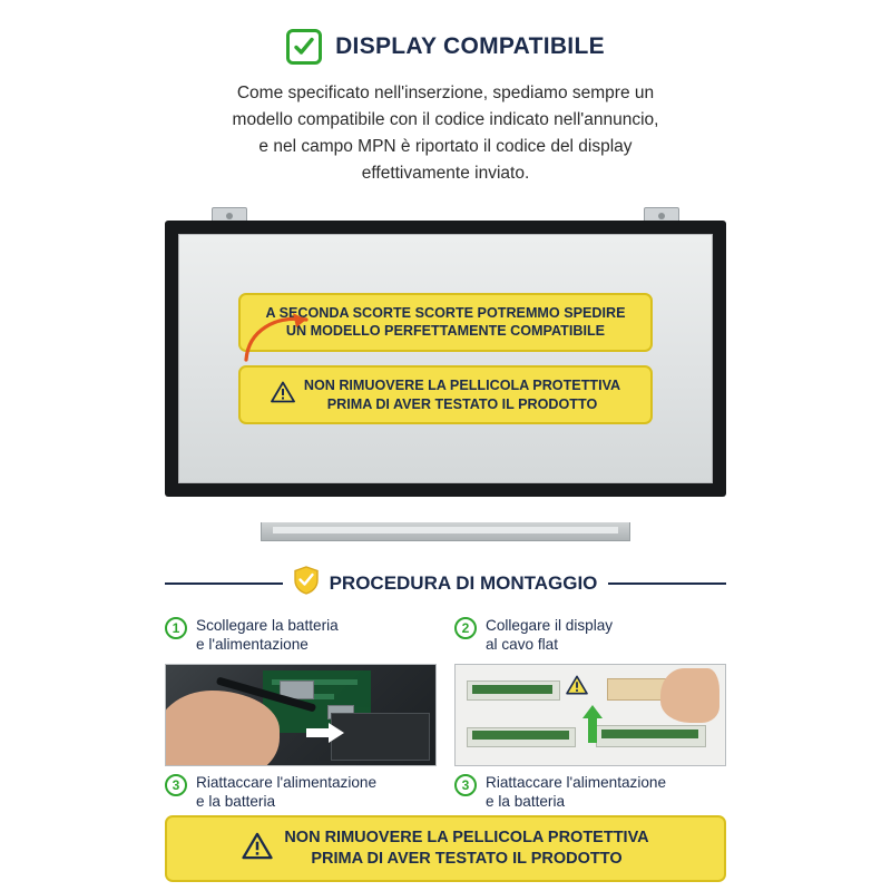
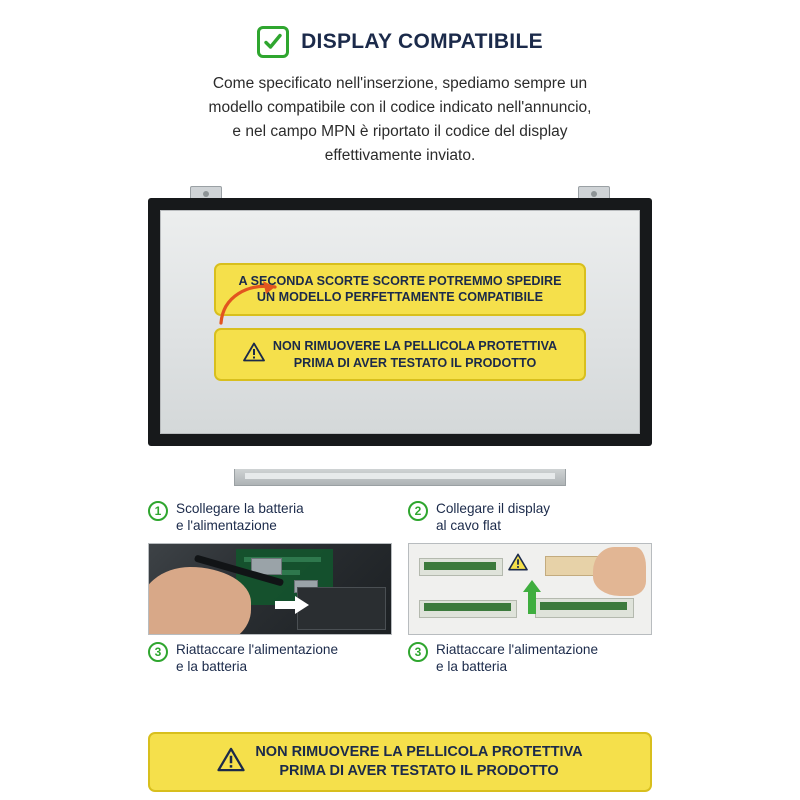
  DISPLAY COMPATIBILE
  Come specificato nell'inserzione, spediamo sempre un
  modello compatibile con il codice indicato nell'annuncio,
  e nel campo MPN è riportato il codice del display
  effettivamente inviato.
  A SECONDA SCORTE SCORTE POTREMMO SPEDIRE
  UN MODELLO PERFETTAMENTE COMPATIBILE
  NON RIMUOVERE LA PELLICOLA PROTETTIVA
  PRIMA DI AVER TESTATO IL PRODOTTO
- PROCEDURA DI MONTAGGIO
  1
  Scollegare la batteria
  e l'alimentazione
  2
  Collegare il display
  al cavo flat
  3
  Riattaccare l'alimentazione
  e la batteria
  3
  Riattaccare l'alimentazione
  e la batteria
  NON RIMUOVERE LA PELLICOLA PROTETTIVA
  PRIMA DI AVER TESTATO IL PRODOTTO
